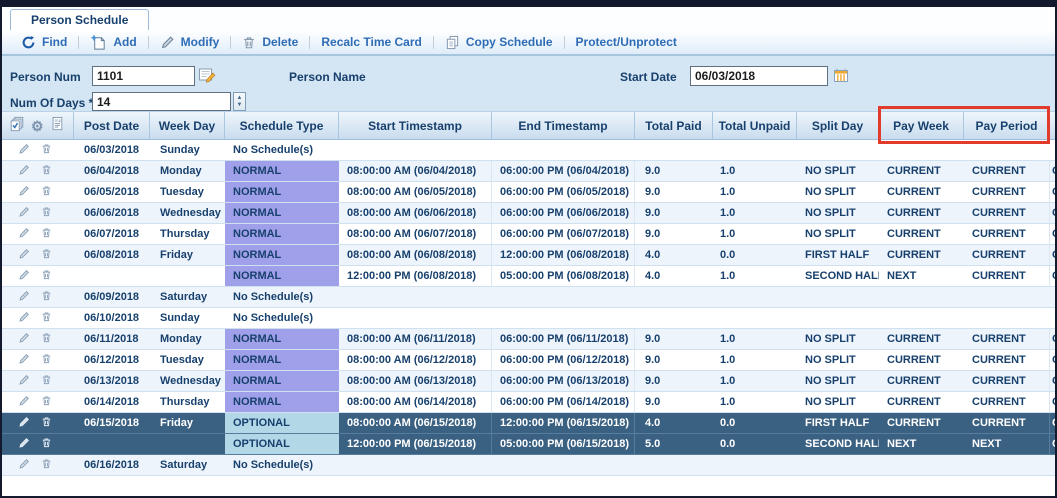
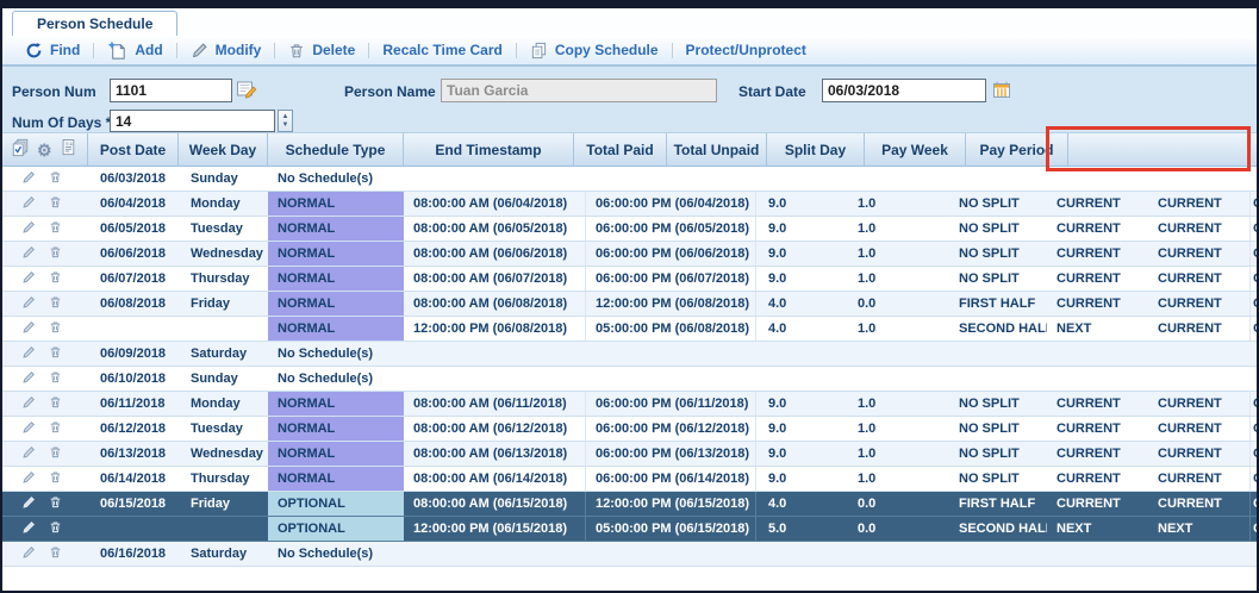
  Person Schedule
  Find
  Add
  Modify
  Delete
  Recalc Time Card
  Copy Schedule
  Protect/Unprotect
  Person Num
  1101
  Person Name
+ Tuan Garcia
  Start Date
  06/03/2018
  Num Of Days
  14
  ⚙
  Post Date
  Week Day
  Schedule Type
- Start Timestamp
  End Timestamp
  Total Paid
  Total Unpaid
  Split Day
  Pay Week
  Pay Period
  06/03/2018
  Sunday
  No Schedule(s)
  06/04/2018
  Monday
  NORMAL
  08:00:00 AM (06/04/2018)
  06:00:00 PM (06/04/2018)
  9.0
  1.0
  NO SPLIT
  CURRENT
  CURRENT
  06/05/2018
  Tuesday
  NORMAL
  08:00:00 AM (06/05/2018)
  06:00:00 PM (06/05/2018)
  9.0
  1.0
  NO SPLIT
  CURRENT
  CURRENT
  06/06/2018
  Wednesday
  NORMAL
  08:00:00 AM (06/06/2018)
  06:00:00 PM (06/06/2018)
  9.0
  1.0
  NO SPLIT
  CURRENT
  CURRENT
  06/07/2018
  Thursday
  NORMAL
  08:00:00 AM (06/07/2018)
  06:00:00 PM (06/07/2018)
  9.0
  1.0
  NO SPLIT
  CURRENT
  CURRENT
  06/08/2018
  Friday
  NORMAL
  08:00:00 AM (06/08/2018)
  12:00:00 PM (06/08/2018)
  4.0
  0.0
  FIRST HALF
  CURRENT
  CURRENT
  NORMAL
  12:00:00 PM (06/08/2018)
  05:00:00 PM (06/08/2018)
  4.0
  1.0
  SECOND HAL
  NEXT
  CURRENT
  06/09/2018
  Saturday
  No Schedule(s)
  06/10/2018
  Sunday
  No Schedule(s)
  06/11/2018
  Monday
  NORMAL
  08:00:00 AM (06/11/2018)
  06:00:00 PM (06/11/2018)
  9.0
  1.0
  NO SPLIT
  CURRENT
  CURRENT
  06/12/2018
  Tuesday
  NORMAL
  08:00:00 AM (06/12/2018)
  06:00:00 PM (06/12/2018)
  9.0
  1.0
  NO SPLIT
  CURRENT
  CURRENT
  06/13/2018
  Wednesday
  NORMAL
  08:00:00 AM (06/13/2018)
  06:00:00 PM (06/13/2018)
  9.0
  1.0
  NO SPLIT
  CURRENT
  CURRENT
  06/14/2018
  Thursday
  NORMAL
  08:00:00 AM (06/14/2018)
  06:00:00 PM (06/14/2018)
  9.0
  1.0
  NO SPLIT
  CURRENT
  CURRENT
  06/15/2018
  Friday
  OPTIONAL
  08:00:00 AM (06/15/2018)
  12:00:00 PM (06/15/2018)
  4.0
  0.0
  FIRST HALF
  CURRENT
  CURRENT
  OPTIONAL
  12:00:00 PM (06/15/2018)
  05:00:00 PM (06/15/2018)
  5.0
  0.0
  SECOND HAL
  NEXT
  NEXT
  06/16/2018
  Saturday
  No Schedule(s)
